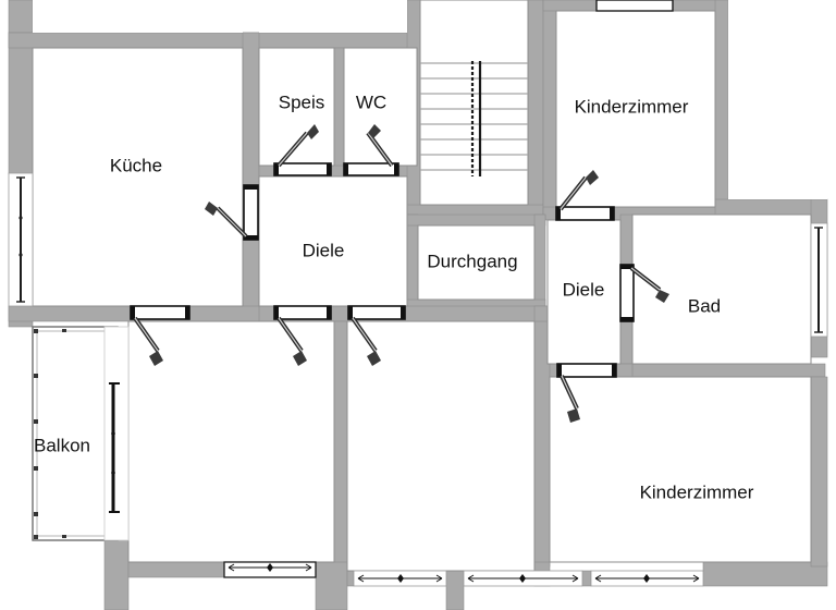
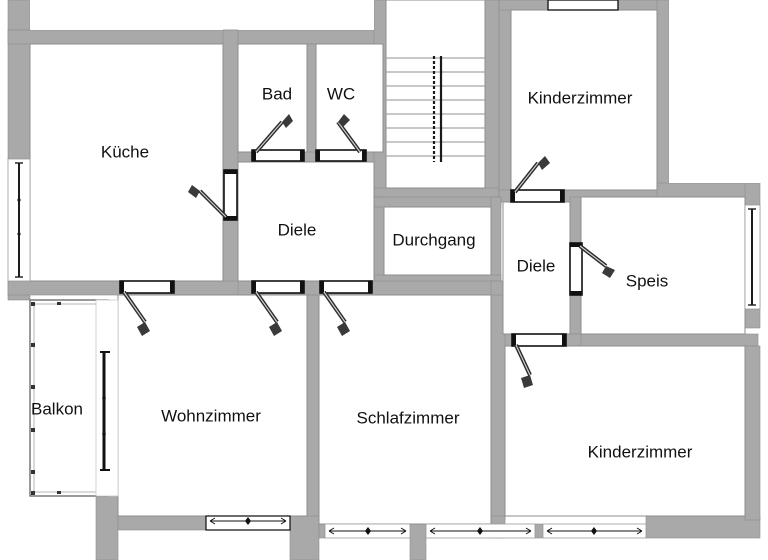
  Küche
- Speis
+ Bad
  WC
  Diele
  Durchgang
  Diele
- Bad
+ Speis
  Kinderzimmer
  Kinderzimmer
  Balkon
+ Wohnzimmer
+ Schlafzimmer
